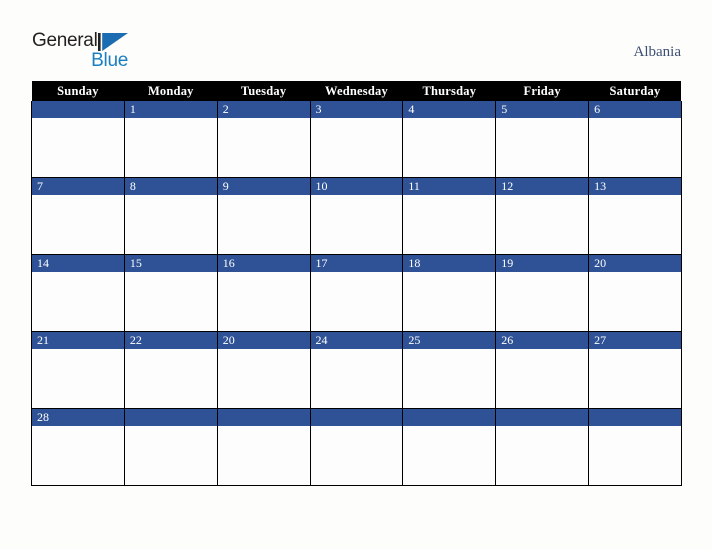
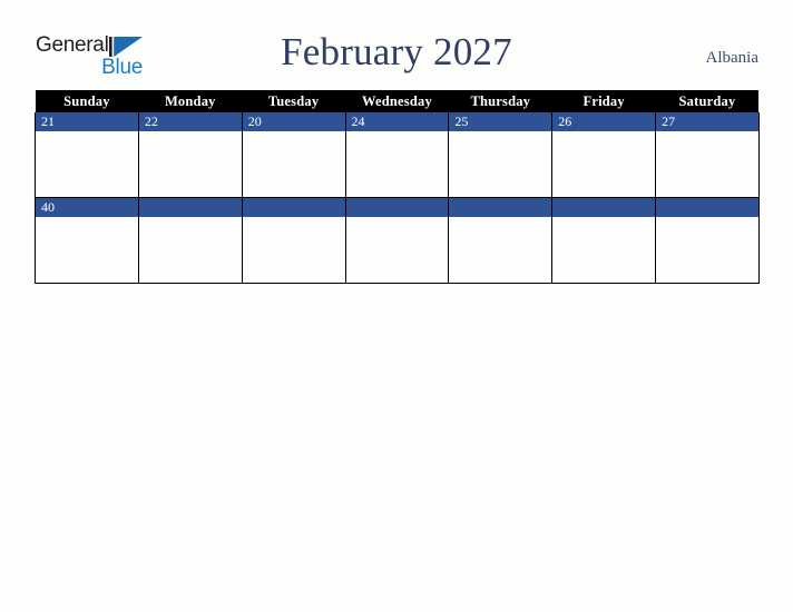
  General
  Blue
+ February 2027
  Albania
  Sunday	Monday	Tuesday	Wednesday	Thursday	Friday	Saturday
- 	1	2	3	4	5	6
- 7	8	9	10	11	12	13
- 14	15	16	17	18	19	20
  21	22	20	24	25	26	27
- 28
+ 40
